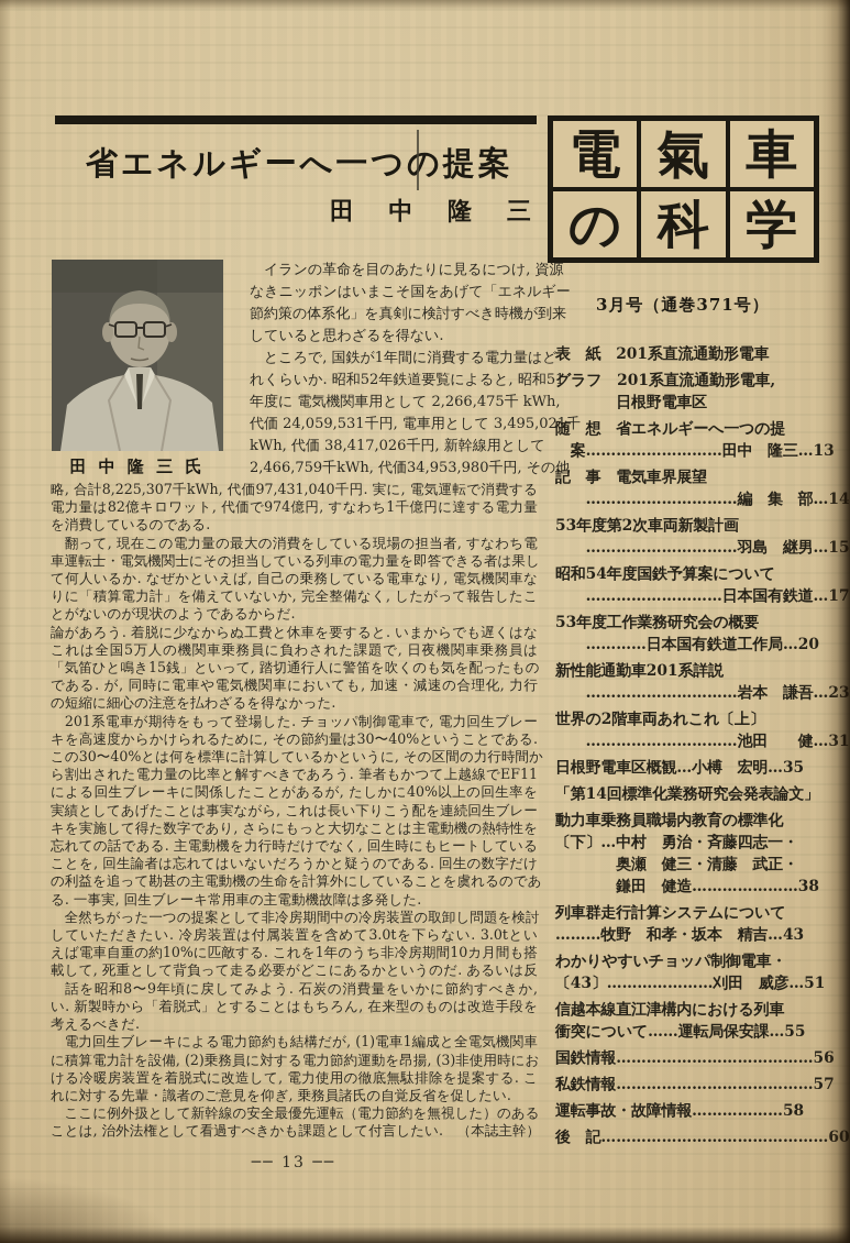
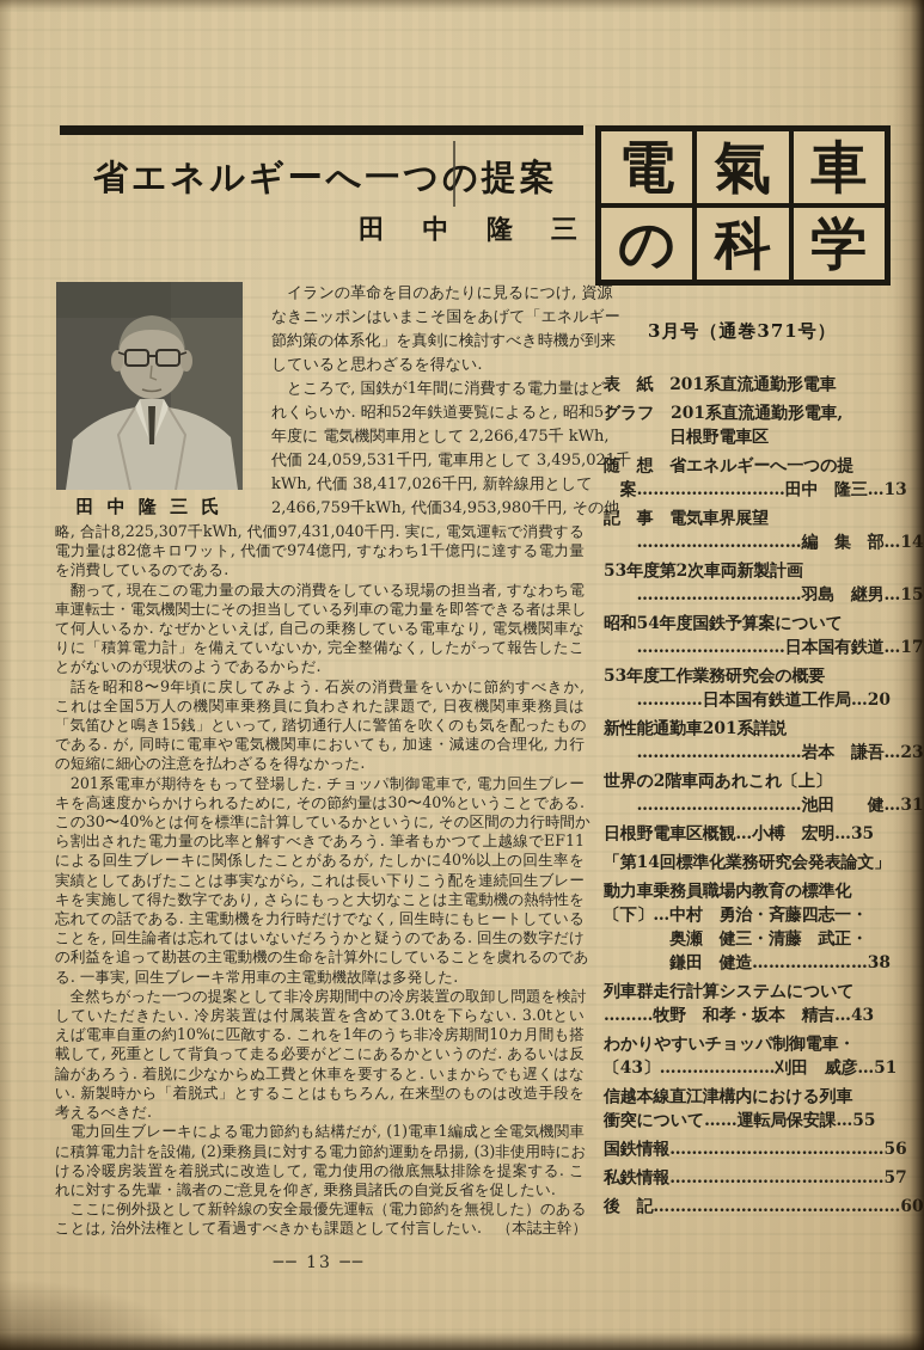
  省エネルギーへ一つの提案
  田 中 隆 三
  田 中 隆 三 氏
  イランの革命を目のあたりに見るにつけ, 資
  なきニッポンはいまこそ国をあげて「エネル
  節約策の体系化」を真剣に検討すべき時機が到
  していると思わざるを得ない.
  ところで, 国鉄が1年間に消費する電力量は
  れくらいか. 昭和52年鉄道要覧によると, 昭和
  年度に 電気機関車用として 2,266,475千 kW
  代価 24,059,531千円, 電車用として 3,495,0
  kWh, 代価 38,417,026千円, 新幹線用として
  2,466,759千kWh, 代価34,953,980千円, そ
  略, 合計8,225,307千kWh, 代価97,431,040千円. 実に, 電気運転で消費する
  電力量は82億キロワット, 代価で974億円, すなわち1千億円に達する電力量
  を消費しているのである.
  翻って, 現在この電力量の最大の消費をしている現場の担当者, すなわち電
  車運転士・電気機関士にその担当している列車の電力量を即答できる者は果し
  て何人いるか. なぜかといえば, 自己の乗務している電車なり, 電気機関車な
  りに「積算電力計」を備えていないか, 完全整備なく, したがって報告したこ
  とがないのが現状のようであるからだ.
- 論があろう. 着脱に少なからぬ工費と休車を要すると. いまからでも遅くはな
+ 話を昭和8〜9年頃に戻してみよう. 石炭の消費量をいかに節約すべきか,
  これは全国5万人の機関車乗務員に負わされた課題で, 日夜機関車乗務員は
  「気笛ひと鳴き15銭」といって, 踏切通行人に警笛を吹くのも気を配ったもの
  である. が, 同時に電車や電気機関車においても, 加速・減速の合理化, 力行
  の短縮に細心の注意を払わざるを得なかった.
  201系電車が期待をもって登場した. チョッパ制御電車で, 電力回生ブレー
  キを高速度からかけられるために, その節約量は30〜40%ということである.
  この30〜40%とは何を標準に計算しているかというに, その区間の力行時間か
  ら割出された電力量の比率と解すべきであろう. 筆者もかつて上越線でEF11
  による回生ブレーキに関係したことがあるが, たしかに40%以上の回生率を
  実績としてあげたことは事実ながら, これは長い下りこう配を連続回生ブレー
  キを実施して得た数字であり, さらにもっと大切なことは主電動機の熱特性を
  忘れての話である. 主電動機を力行時だけでなく, 回生時にもヒートしている
  ことを, 回生論者は忘れてはいないだろうかと疑うのである. 回生の数字だけ
  の利益を追って勘甚の主電動機の生命を計算外にしていることを虞れるのであ
  る. 一事実, 回生ブレーキ常用車の主電動機故障は多発した.
  全然ちがった一つの提案として非冷房期間中の冷房装置の取卸し問題を検討
  していただきたい. 冷房装置は付属装置を含めて3.0tを下らない. 3.0tとい
  えば電車自重の約10%に匹敵する. これを1年のうち非冷房期間10カ月間も搭
  載して, 死重として背負って走る必要がどこにあるかというのだ. あるいは反
- 話を昭和8〜9年頃に戻してみよう. 石炭の消費量をいかに節約すべきか,
+ 論があろう. 着脱に少なからぬ工費と休車を要すると. いまからでも遅くはな
  い. 新製時から「着脱式」とすることはもちろん, 在来型のものは改造手段を
  考えるべきだ.
  電力回生ブレーキによる電力節約も結構だが, (1)電車1編成と全電気機関車
  に積算電力計を設備, (2)乗務員に対する電力節約運動を昂揚, (3)非使用時にお
  ける冷暖房装置を着脱式に改造して, 電力使用の徹底無駄排除を提案する. こ
  れに対する先輩・識者のご意見を仰ぎ, 乗務員諸氏の自覚反省を促したい.
  ここに例外扱として新幹線の安全最優先運転（電力節約を無視した）のある
  ことは, 治外法権として看過すべきかも課題として付言したい. （本誌主幹）
  ── 13 ──
  電
  氣
  車
  の
  科
  学
  3月号（通巻371号）
  表 紙 201系直流通勤形電車
  グラフ 201系直流通勤形電車,
  日根野電車区
  随 想 省エネルギーへ一つの提
  案………………………田中 隆三…1
  記 事 電気車界展望
  …………………………編 集 部
  53年度第2次車両新製計画
  …………………………羽島 継男
  昭和54年度国鉄予算案について
  ………………………日本国有鉄道
  53年度工作業務研究会の概要
  …………日本国有鉄道工作局…20
  新性能通勤車201系詳説
  …………………………岩本 謙吾
  世界の2階車両あれこれ〔上〕
  …………………………池田 健
  日根野電車区概観…小榑 宏明…35
  「第14回標準化業務研究会発表論文」
  動力車乗務員職場内教育の標準化
  〔下〕…中村 勇治・斉藤四志一・
  奥瀬 健三・清藤 武正・
  鎌田 健造…………………38
  列車群走行計算システムについて
  ………牧野 和孝・坂本 精吉…43
  わかりやすいチョッパ制御電車・
  〔43〕…………………刈田 威彦…51
  信越本線直江津構内における列車
  衝突について……運転局保安課…55
  国鉄情報…………………………………5
  私鉄情報…………………………………5
- 運転事故・故障情報………………58
  後 記……………………………………
